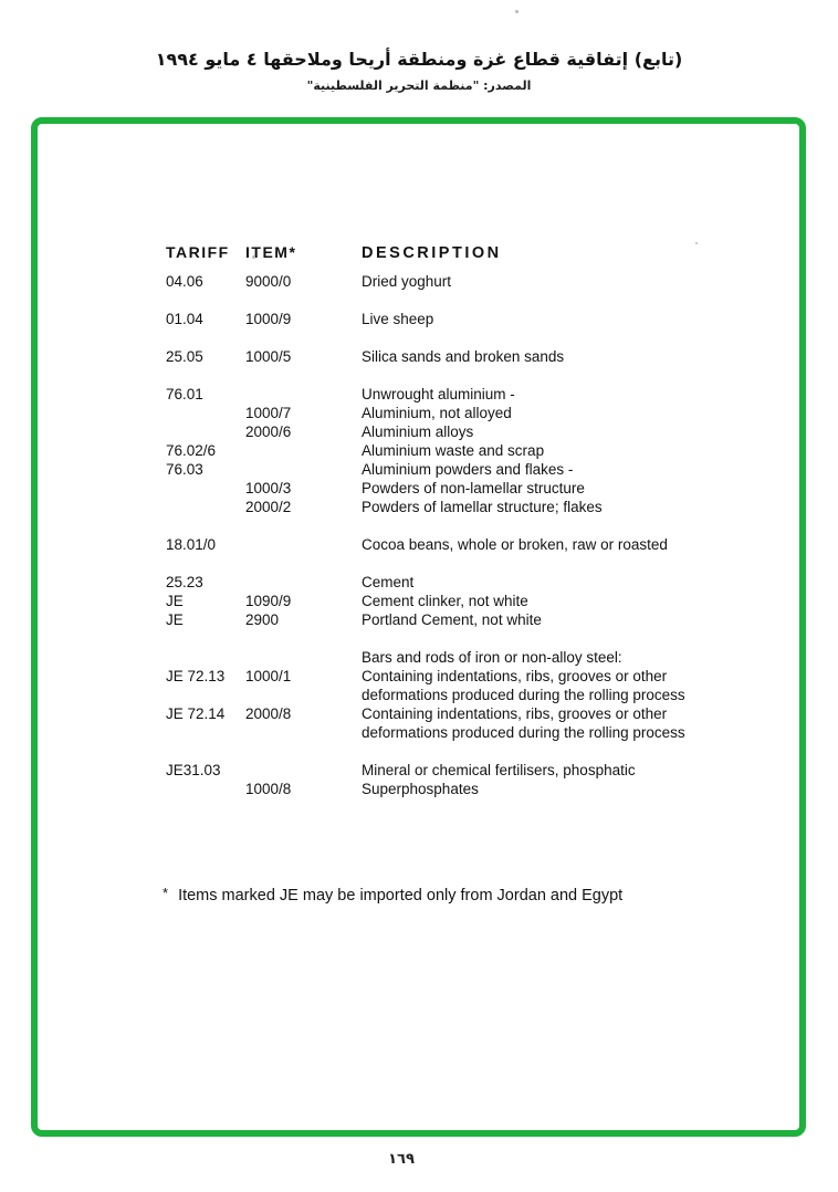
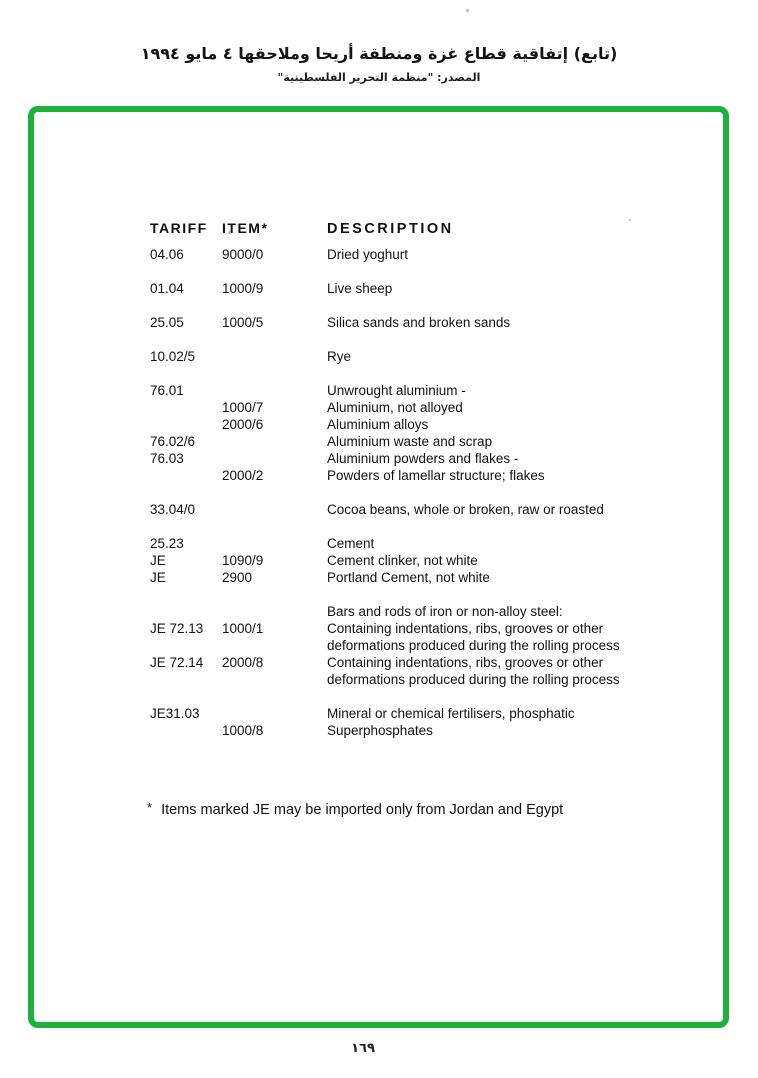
  (تابع) إتفاقية قطاع غزة ومنطقة أريحا وملاحقها ٤ مايو ١٩٩٤
  المصدر: "منظمة التحرير الفلسطينية"
  TARIFF
  ITEM*
  DESCRIPTION
  04.06
  9000/0
  Dried yoghurt
  01.04
  1000/9
  Live sheep
  25.05
  1000/5
  Silica sands and broken sands
+ 10.02/5
+ Rye
  76.01
  Unwrought aluminium -
  1000/7
  Aluminium, not alloyed
  2000/6
  Aluminium alloys
  76.02/6
  Aluminium waste and scrap
  76.03
  Aluminium powders and flakes -
- 1000/3
- Powders of non-lamellar structure
  2000/2
  Powders of lamellar structure; flakes
- 18.01/0
+ 33.04/0
  Cocoa beans, whole or broken, raw or roasted
  25.23
  Cement
  JE
  1090/9
  Cement clinker, not white
  JE
  2900
  Portland Cement, not white
  Bars and rods of iron or non-alloy steel:
  JE 72.13
  1000/1
  Containing indentations, ribs, grooves or other
  deformations produced during the rolling process
  JE 72.14
  2000/8
  Containing indentations, ribs, grooves or other
  deformations produced during the rolling process
  JE31.03
  Mineral or chemical fertilisers, phosphatic
  1000/8
  Superphosphates
  * Items marked JE may be imported only from Jordan and Egypt
  ١٦٩
